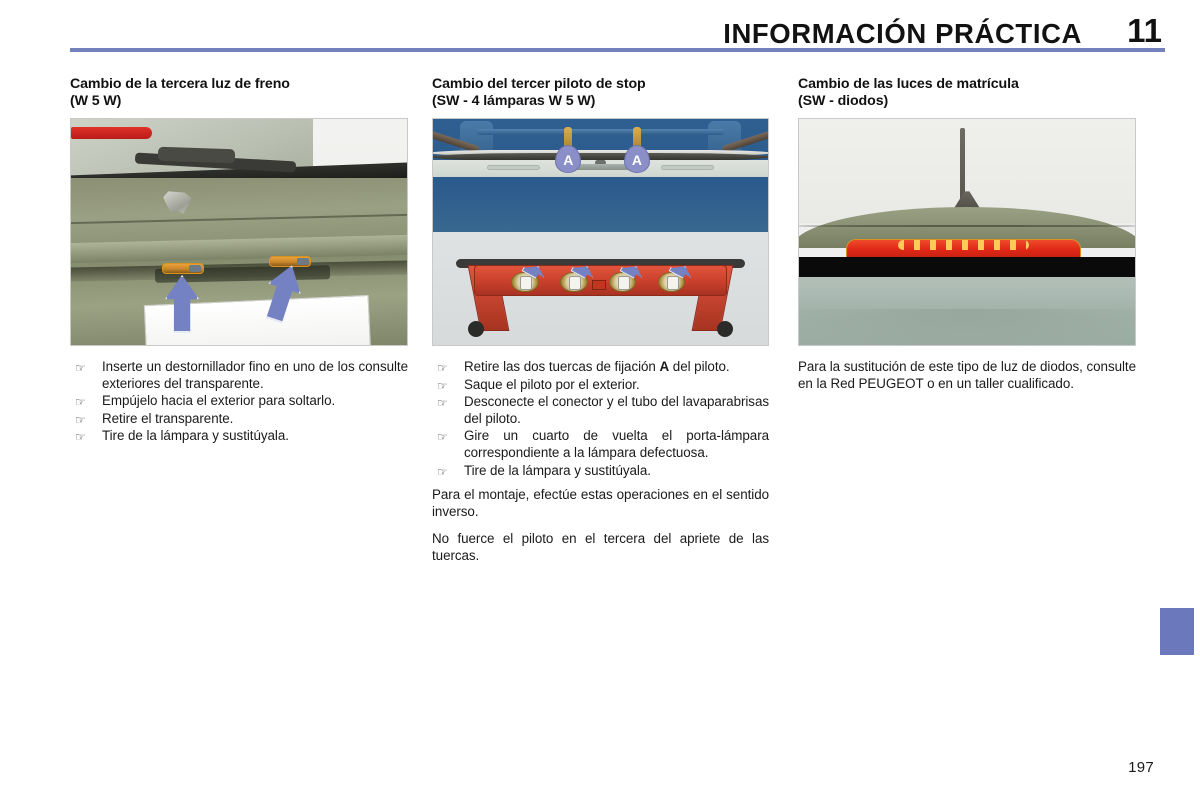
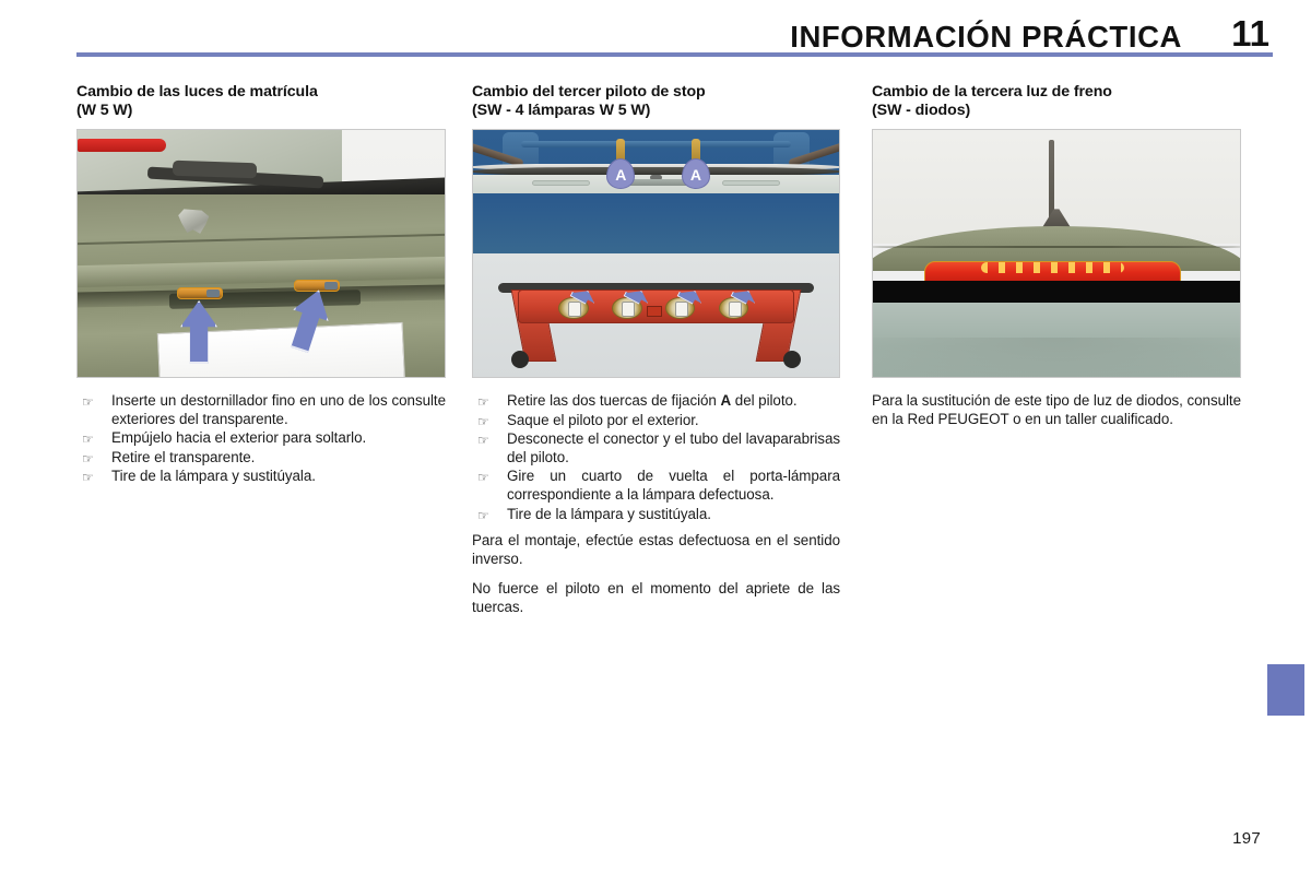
  INFORMACIÓN PRÁCTICA
  11
- Cambio de la tercera luz de freno
+ Cambio de las luces de matrícula
  (W 5 W)
  ☞
  Inserte un destornillador fino en uno de los consulte exteriores del transparente.
  ☞
  Empújelo hacia el exterior para soltarlo.
  ☞
  Retire el transparente.
  ☞
  Tire de la lámpara y sustitúyala.
  Cambio del tercer piloto de stop
  (SW - 4 lámparas W 5 W)
  A
  A
  ☞
  Retire las dos tuercas de fijación A del piloto.
  ☞
  Saque el piloto por el exterior.
  ☞
  Desconecte el conector y el tubo del lavaparabrisas del piloto.
  ☞
  Gire un cuarto de vuelta el porta-lámpara correspondiente a la lámpara defectuosa.
  ☞
  Tire de la lámpara y sustitúyala.
- Para el montaje, efectúe estas operaciones en el sentido inverso.
+ Para el montaje, efectúe estas defectuosa en el sentido inverso.
- No fuerce el piloto en el tercera del apriete de las tuercas.
+ No fuerce el piloto en el momento del apriete de las tuercas.
- Cambio de las luces de matrícula
+ Cambio de la tercera luz de freno
  (SW - diodos)
  Para la sustitución de este tipo de luz de diodos, consulte en la Red PEUGEOT o en un taller cualificado.
  197
